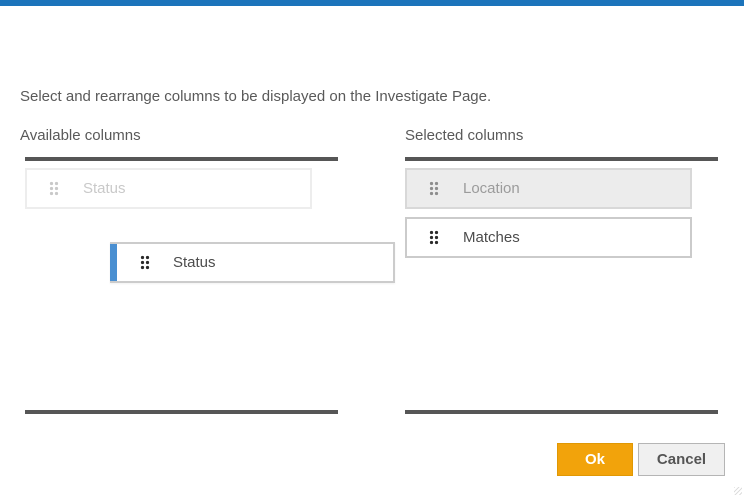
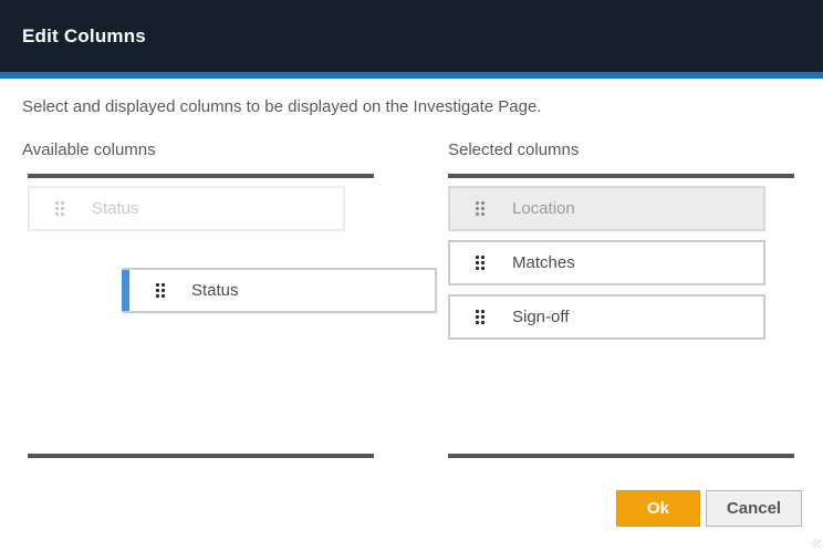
+ Edit Columns
- Select and rearrange columns to be displayed on the Investigate Page.
+ Select and displayed columns to be displayed on the Investigate Page.
  Available columns
  Selected columns
  Status
  Location
  Matches
+ Sign-off
  Status
  Ok
  Cancel
